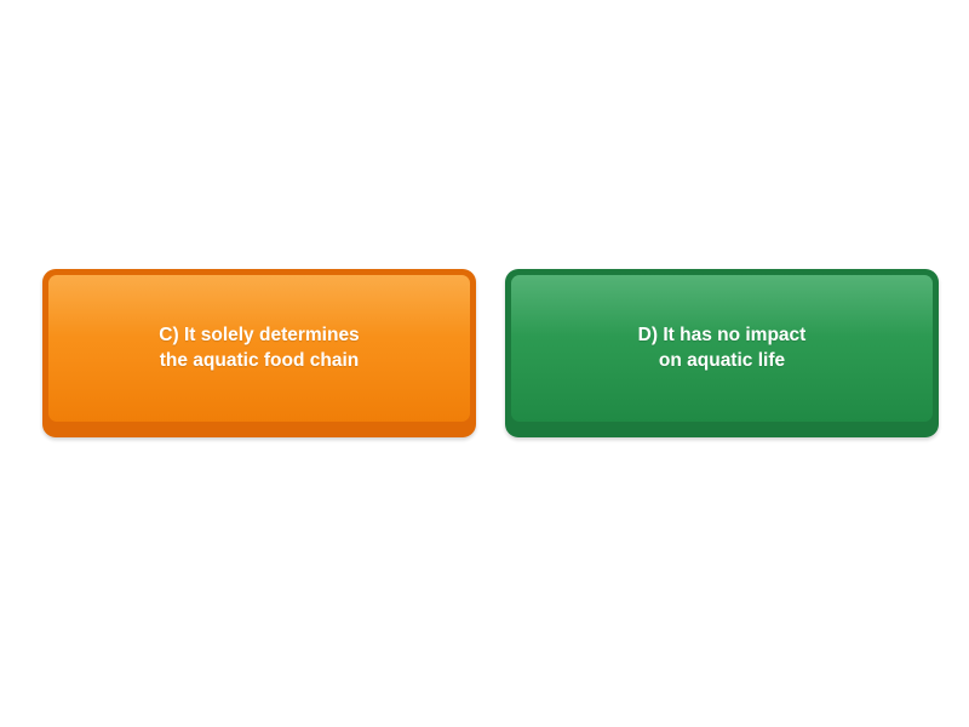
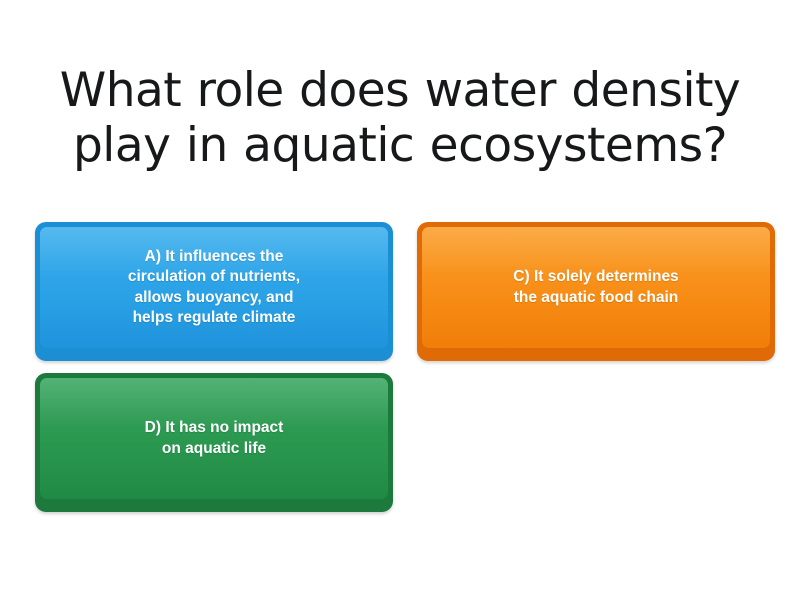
+ What role does water density play in aquatic ecosystems?
+ A) It influences the
+ circulation of nutrients,
+ allows buoyancy, and
+ helps regulate climate
  C) It solely determines
  the aquatic food chain
  D) It has no impact
  on aquatic life
